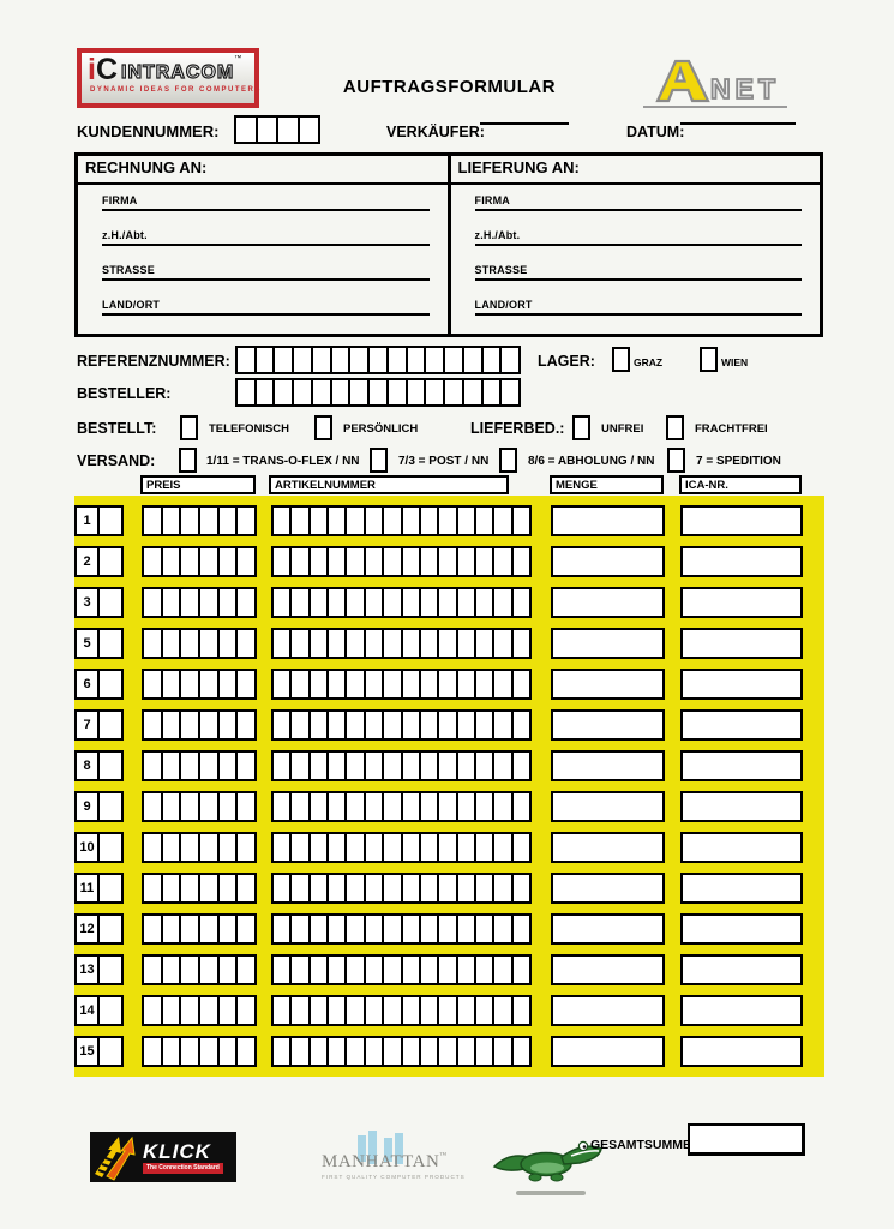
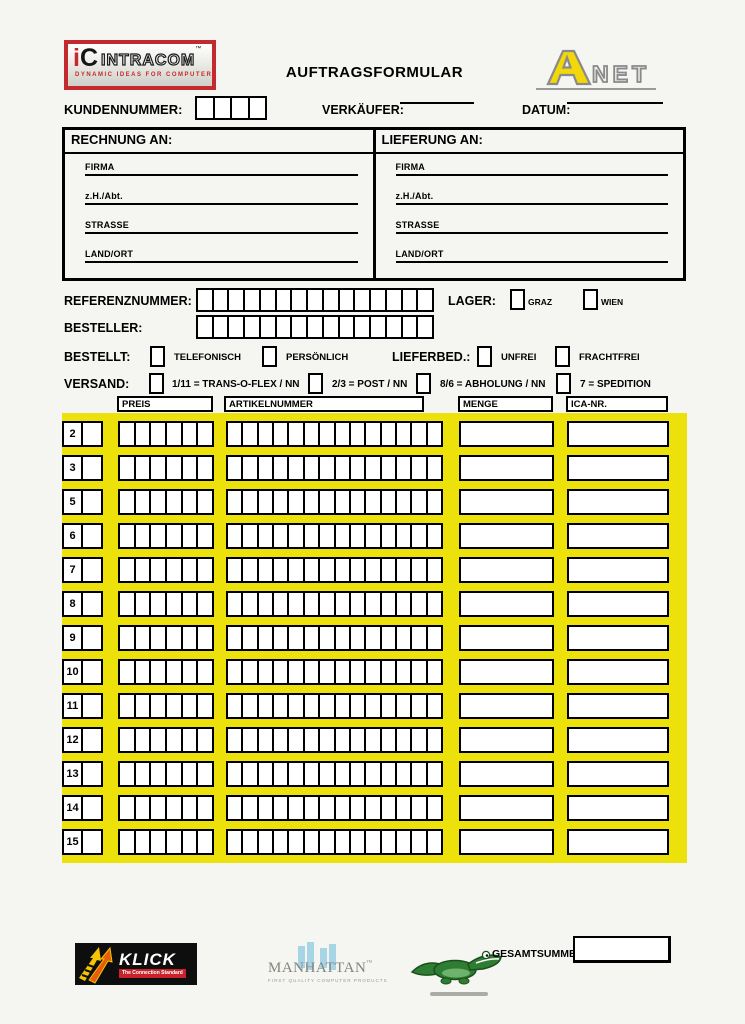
  i
  C
  INTRACOM
  AUFTRAGSFORMULAR
  NET
  KUNDENNUMMER:
  VERKÄUFER:
  DATUM:
  RECHNUNG AN:
  FIRMA
  z.H./Abt.
  STRASSE
  LAND/ORT
  LIEFERUNG AN:
  FIRMA
  z.H./Abt.
  STRASSE
  LAND/ORT
  REFERENZNUMMER:
  LAGER:
  GRAZ
  WIEN
  BESTELLER:
  BESTELLT:
  TELEFONISCH
  PERSÖNLICH
  LIEFERBED.:
  UNFREI
  FRACHTFREI
  VERSAND:
  1/11 = TRANS-O-FLEX / NN
- 7/3 = POST / NN
+ 2/3 = POST / NN
  8/6 = ABHOLUNG / NN
  7 = SPEDITION
  PREIS
  ARTIKELNUMMER
  MENGE
  ICA-NR.
- 1
  2
  3
  5
  6
  7
  8
  9
  10
  11
  12
  13
  14
  15
  KLICK
  MANHATTAN
  GESAMTSUMM
